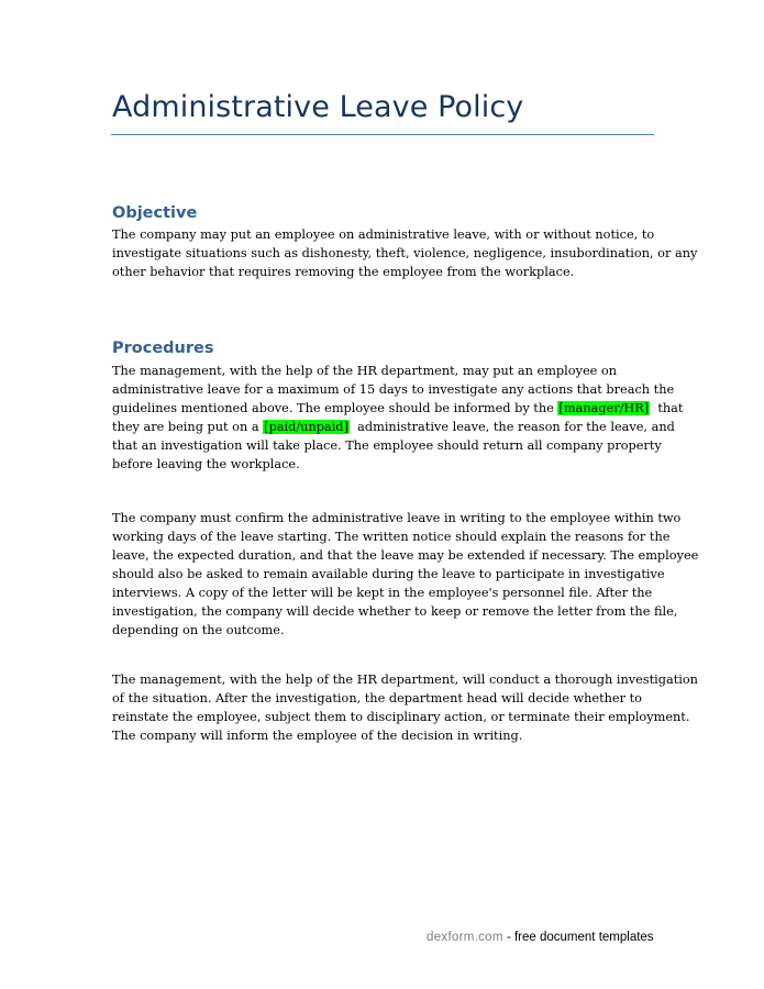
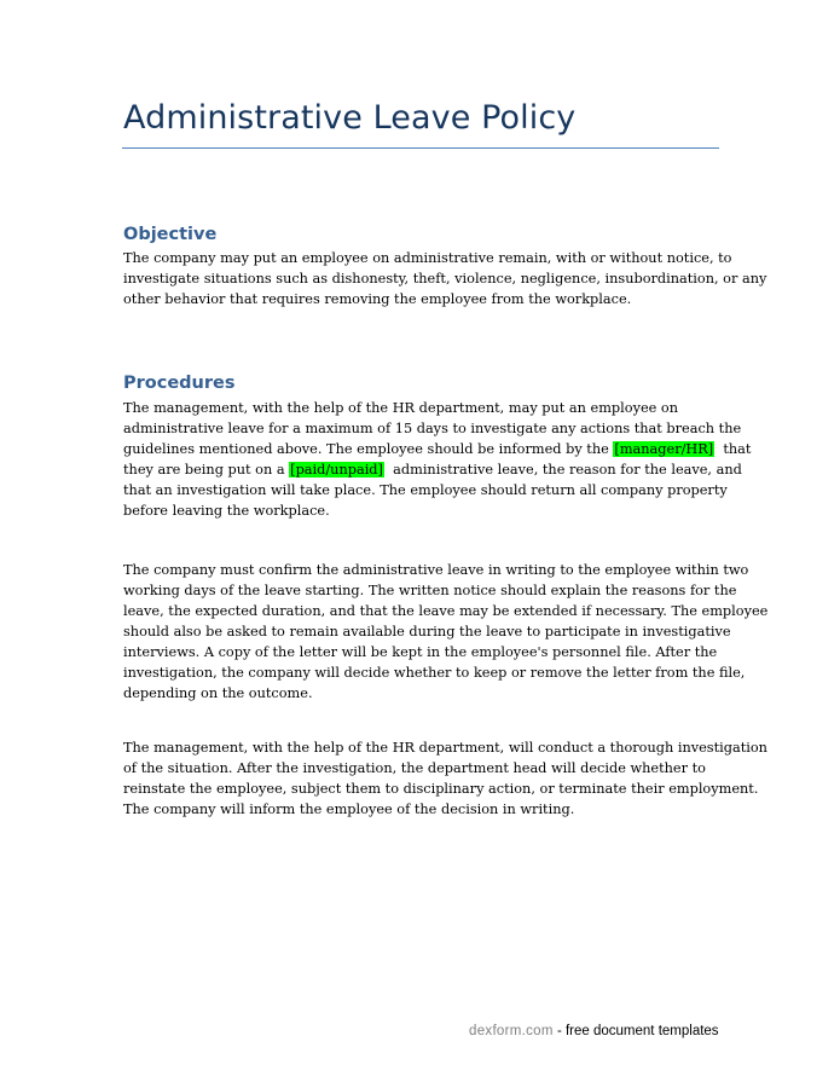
  Administrative Leave Policy
  Objective
- The company may put an employee on administrative leave, with or without notice, to
+ The company may put an employee on administrative remain, with or without notice, to
  investigate situations such as dishonesty, theft, violence, negligence, insubordination, or any
  other behavior that requires removing the employee from the workplace.
  Procedures
  The management, with the help of the HR department, may put an employee on
  administrative leave for a maximum of 15 days to investigate any actions that breach the
  guidelines mentioned above. The employee should be informed by the [manager/HR] that
  they are being put on a [paid/unpaid] administrative leave, the reason for the leave, and
  that an investigation will take place. The employee should return all company property
  before leaving the workplace.
  The company must confirm the administrative leave in writing to the employee within two
  working days of the leave starting. The written notice should explain the reasons for the
  leave, the expected duration, and that the leave may be extended if necessary. The employee
  should also be asked to remain available during the leave to participate in investigative
  interviews. A copy of the letter will be kept in the employee's personnel file. After the
  investigation, the company will decide whether to keep or remove the letter from the file,
  depending on the outcome.
  The management, with the help of the HR department, will conduct a thorough investigation
  of the situation. After the investigation, the department head will decide whether to
  reinstate the employee, subject them to disciplinary action, or terminate their employment.
  The company will inform the employee of the decision in writing.
  dexform.com - free document templates
